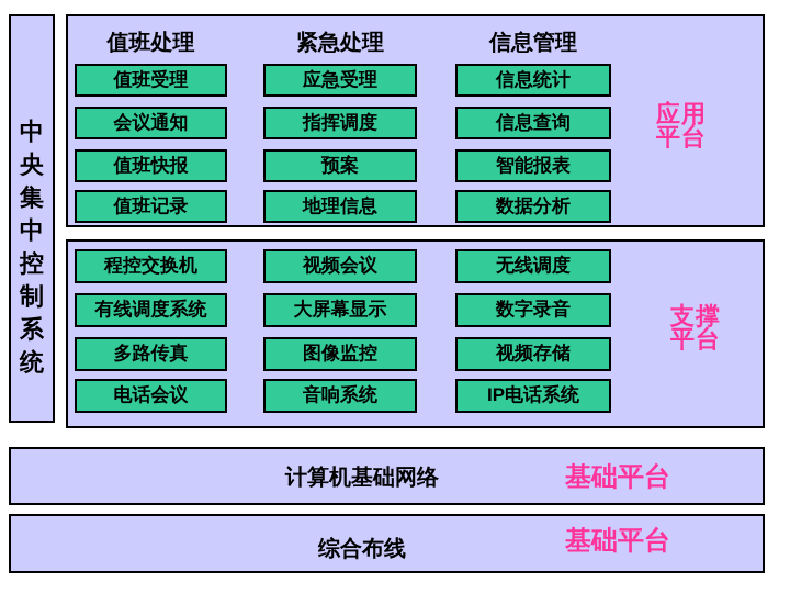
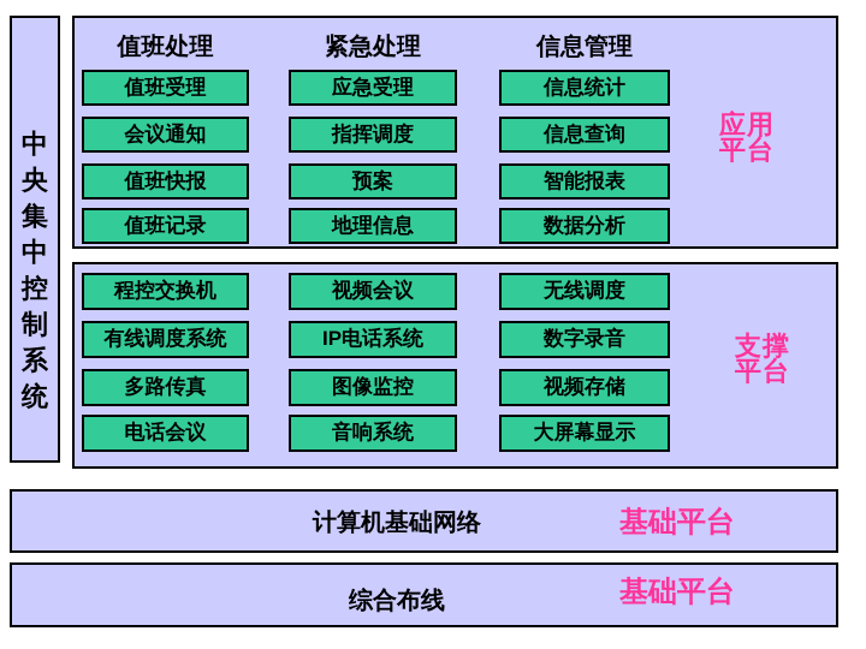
  中央集中控制系统
  值班处理
  紧急处理
  信息管理
  值班受理
  会议通知
  值班快报
  值班记录
  应急受理
  指挥调度
  预案
  地理信息
  信息统计
  信息查询
  智能报表
  数据分析
  应用平台
  程控交换机
  有线调度系统
  多路传真
  电话会议
  视频会议
- 大屏幕显示
+ IP电话系统
  图像监控
  音响系统
  无线调度
  数字录音
  视频存储
- IP电话系统
+ 大屏幕显示
  支撑平台
  计算机基础网络
  基础平台
  综合布线
  基础平台
